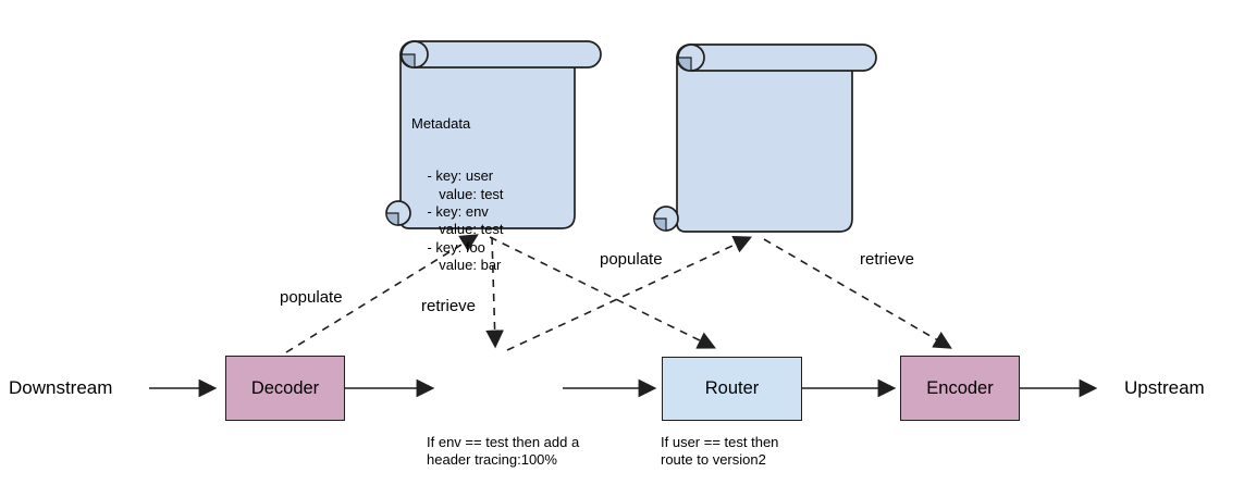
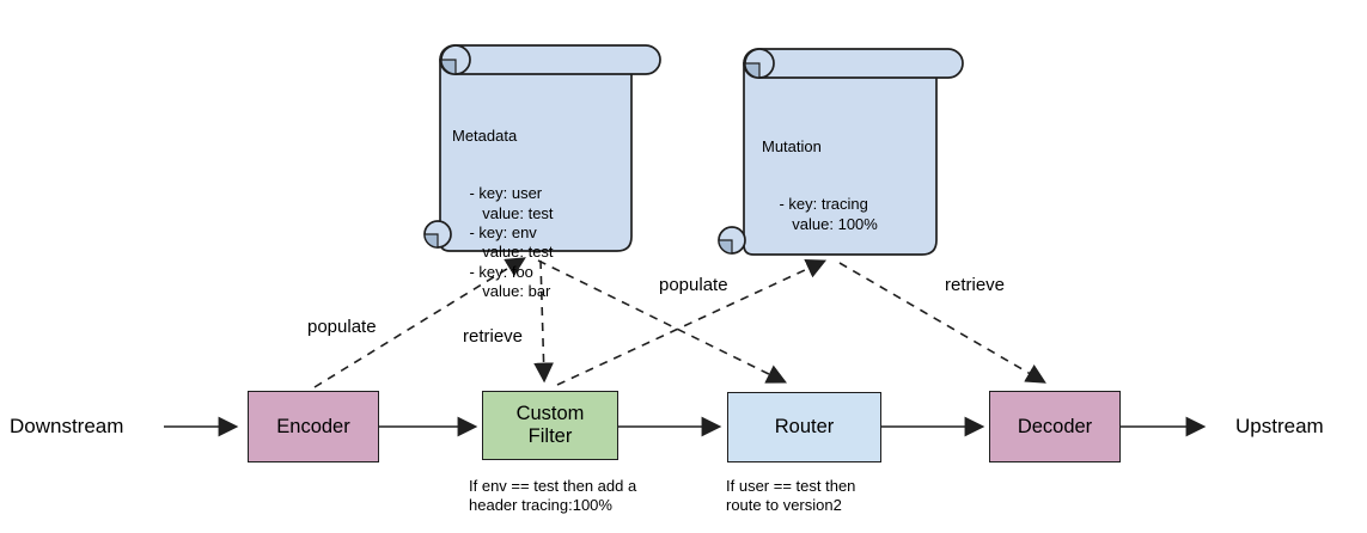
  Downstream
  Upstream
- Decoder
+ Encoder
+ Custom
+ Filter
  Router
- Encoder
+ Decoder
  Metadata
  - key: user
  value: test
  - key: env
  value: test
  - key: foo
  value: bar
+ Mutation
+ - key: tracing
+ value: 100%
  populate
  retrieve
  populate
  retrieve
  If env == test then add a
  header tracing:100%
  If user == test then
  route to version2
